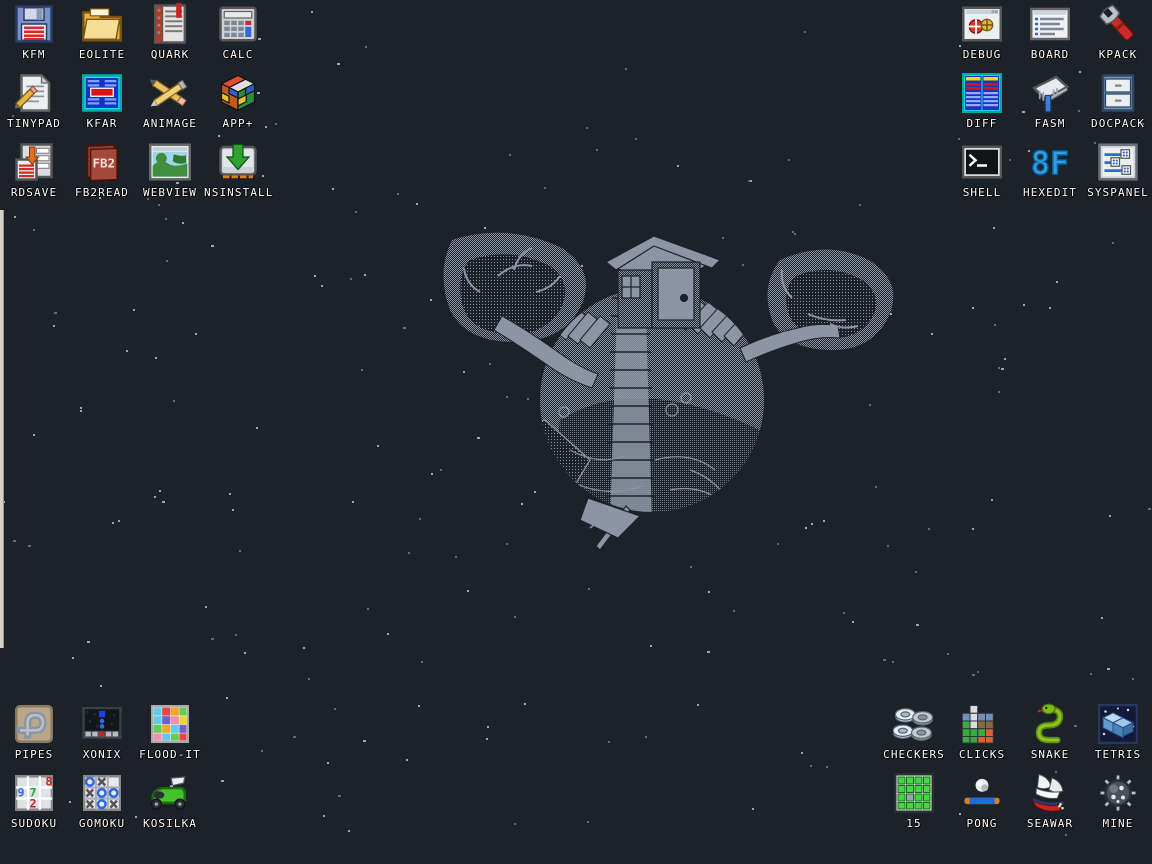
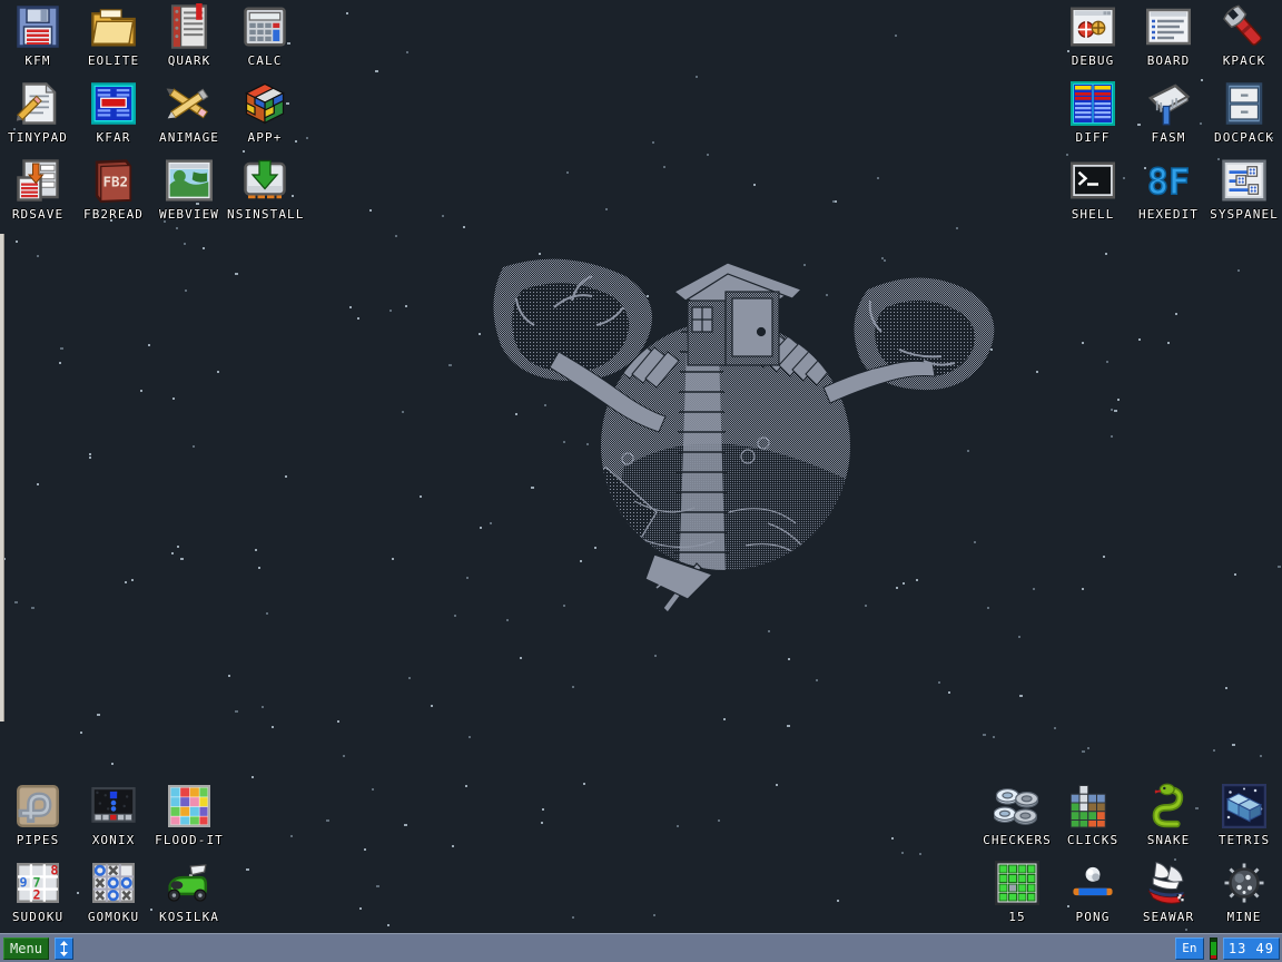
  KFM
  EOLITE
  QUARK
  CALC
  TINYPAD
  KFAR
  ANIMAGE
  APP+
  RDSAVE
  FB2
  FB2READ
  WEBVIEW
  NSINSTALL
  DEBUG
  BOARD
  KPACK
  DIFF
  FASM
  DOCPACK
  SHELL
  8F
  HEXEDIT
  SYSPANEL
  PIPES
  XONIX
  FLOOD-IT
  8
  9
  7
  2
  SUDOKU
  GOMOKU
  KOSILKA
  CHECKERS
  CLICKS
  SNAKE
  TETRIS
  15
  PONG
  SEAWAR
  MINE
+ Menu
+ En
+ 13 49
